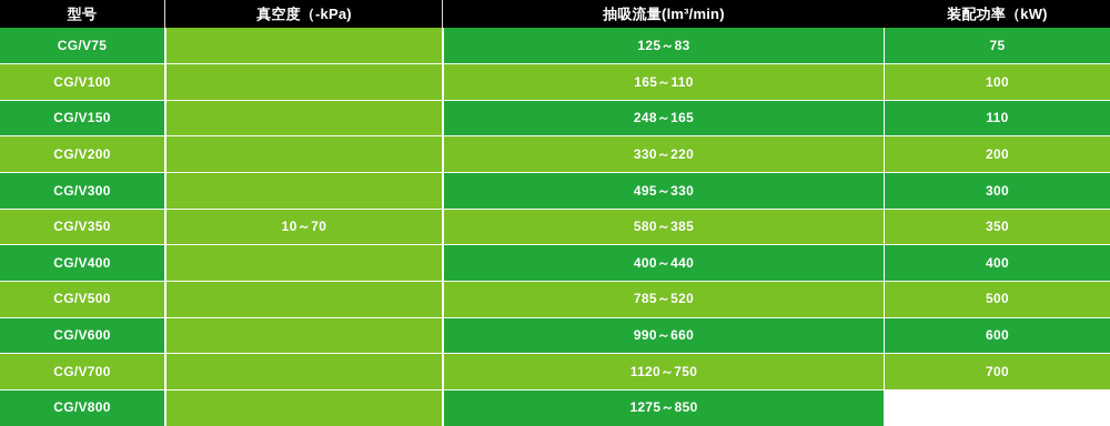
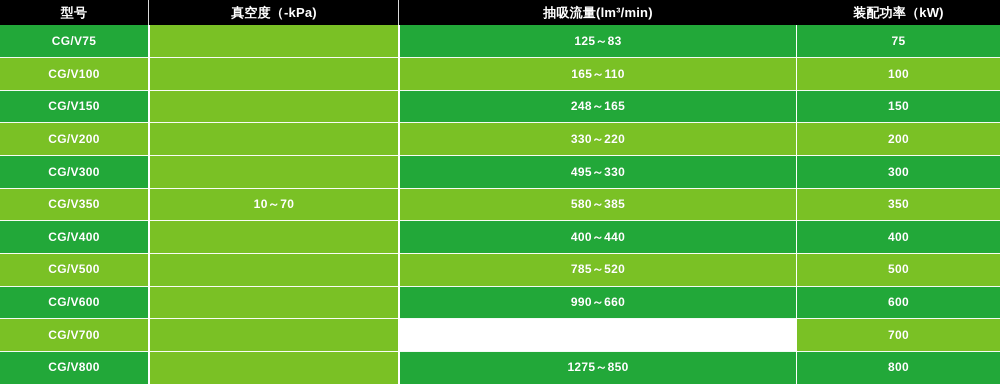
  型号
  真空度（-kPa)
  抽吸流量(lm³/min)
  装配功率（kW)
  CG/V800
  1275～850
+ 800
  CG/V700
- 1120～750
  700
  CG/V600
  990～660
  600
  CG/V500
  785～520
  500
  CG/V400
  400～440
  400
  CG/V350
  580～385
  350
  CG/V300
  495～330
  300
  CG/V200
  330～220
  200
  CG/V150
  248～165
- 110
+ 150
  CG/V100
  165～110
  100
  CG/V75
  125～83
  75
  10～70
